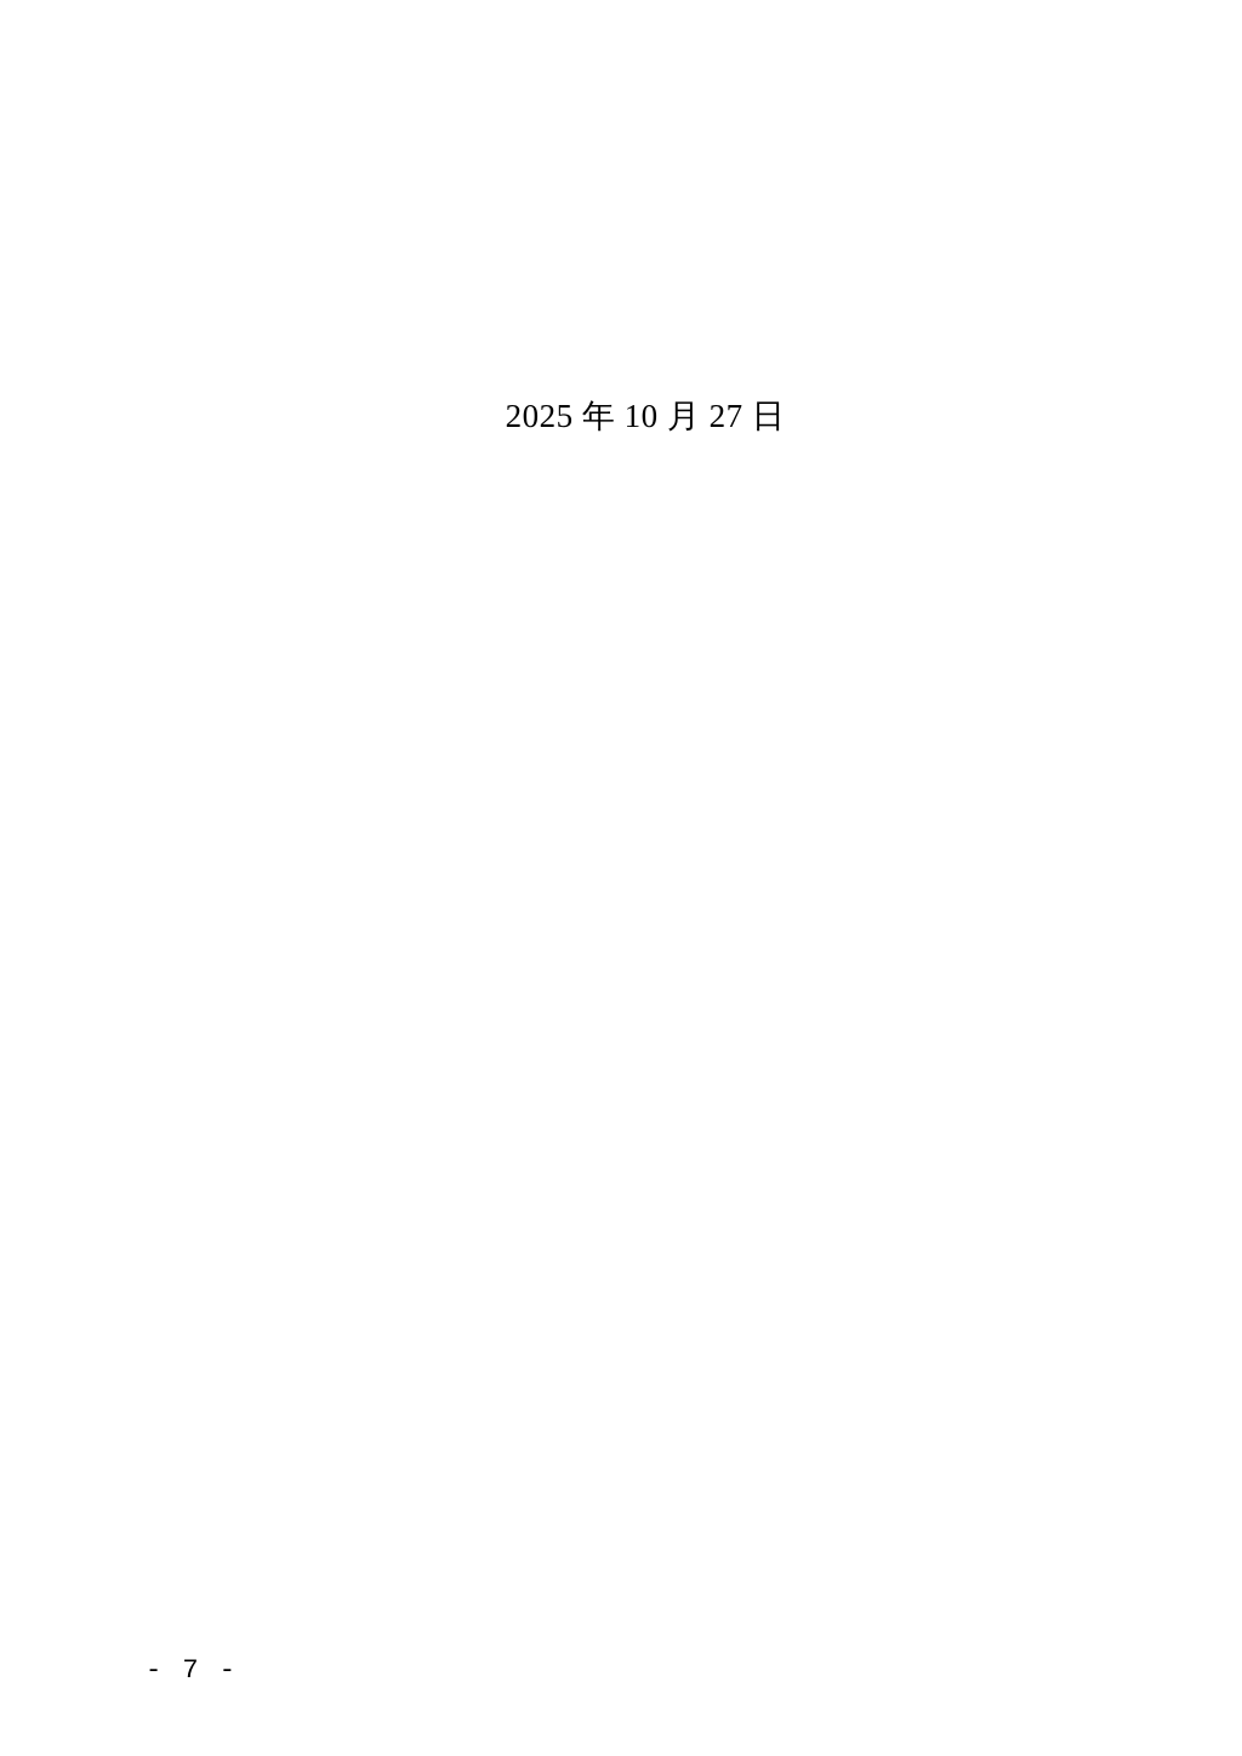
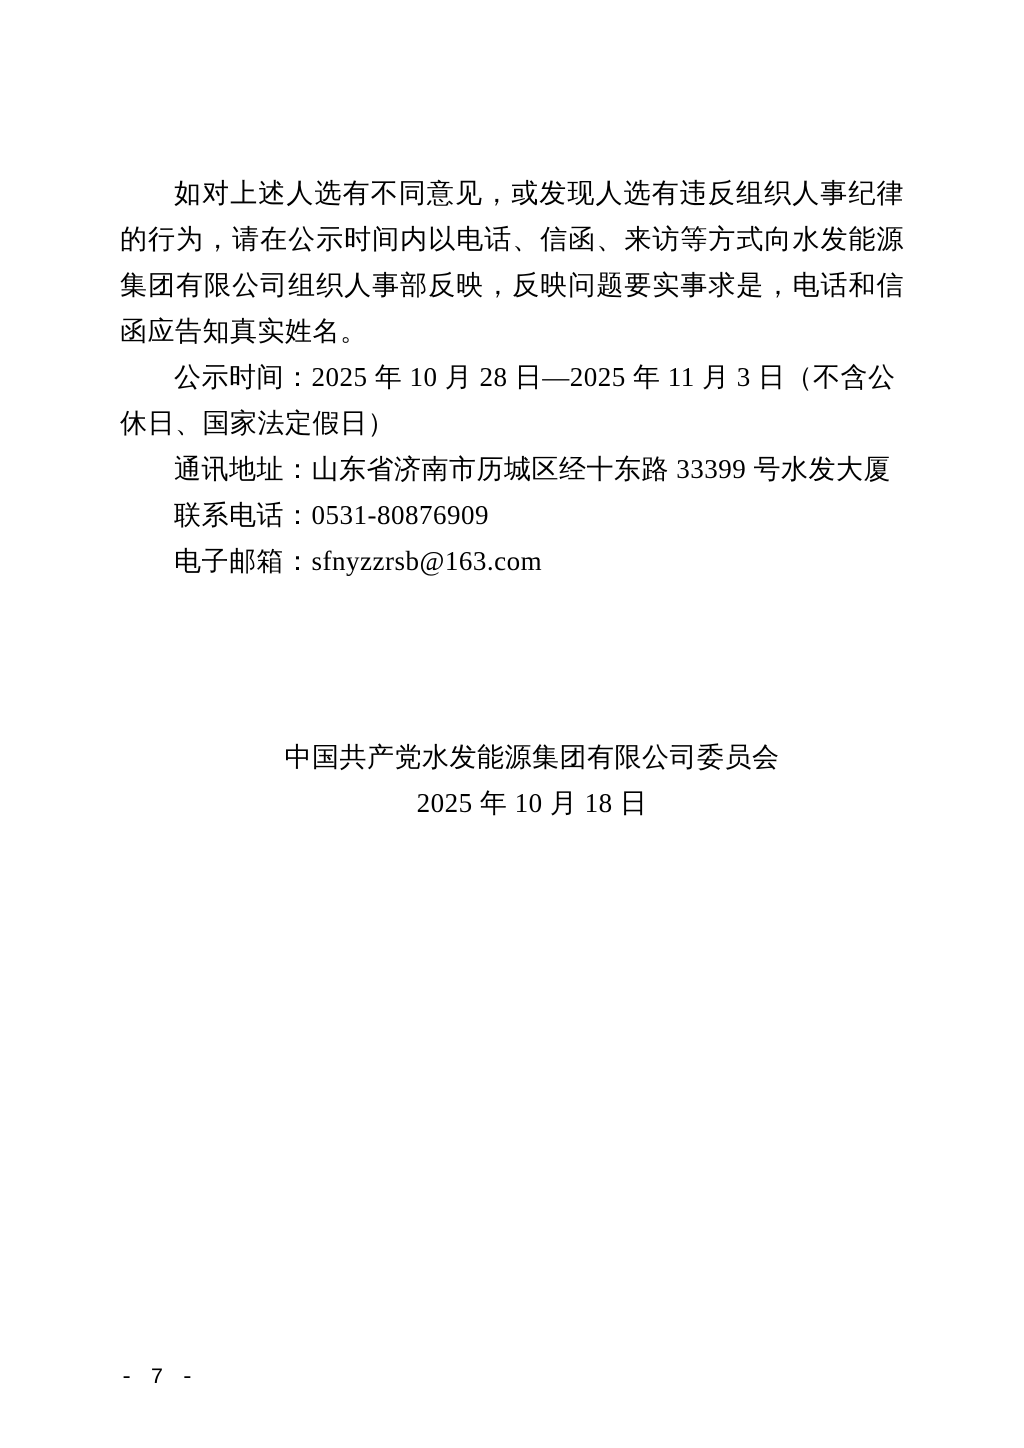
+ 如对上述人选有不同意见，或发现人选有违反组织人事纪律的行为，请在公示时间内以电话、信函、来访等方式向水发能源集团有限公司组织人事部反映，反映问题要实事求是，电话和信函应告知真实姓名。
+ 公示时间：2025 年 10 月 28 日—2025 年 11 月 3 日（不含公
+ 休日、国家法定假日）
+ 通讯地址：山东省济南市历城区经十东路 33399 号水发大厦
+ 联系电话：0531-80876909
+ 电子邮箱：sfnyzzrsb@163.com
+ 中国共产党水发能源集团有限公司委员会
- 2025 年 10 月 27 日
+ 2025 年 10 月 18 日
  - 7 -
